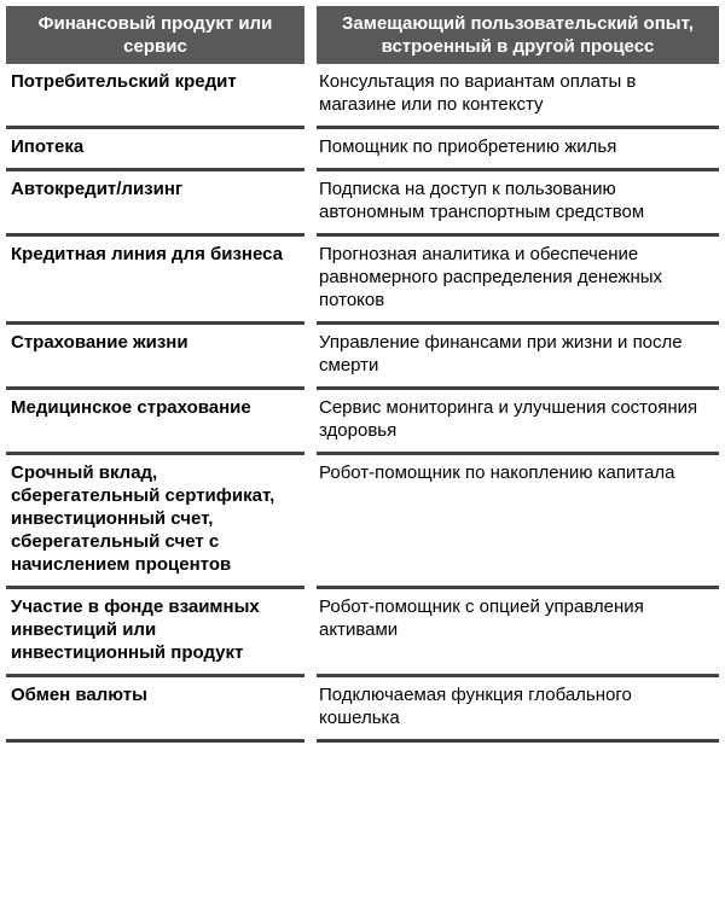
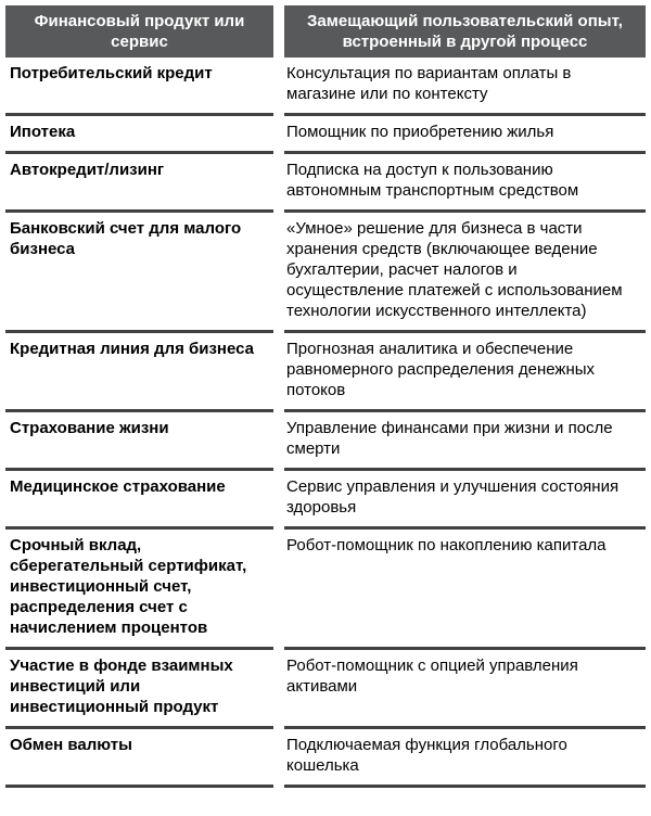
  Финансовый продукт или сервис
  Замещающий пользовательский опыт, встроенный в другой процесс
  Потребительский кредит
  Консультация по вариантам оплаты в магазине или по контексту
  Ипотека
  Помощник по приобретению жилья
  Автокредит/лизинг
  Подписка на доступ к пользованию автономным транспортным средством
+ Банковский счет для малого бизнеса
+ «Умное» решение для бизнеса в части хранения средств (включающее ведение бухгалтерии, расчет налогов и осуществление платежей с использованием технологии искусственного интеллекта)
  Кредитная линия для бизнеса
  Прогнозная аналитика и обеспечение равномерного распределения денежных потоков
  Страхование жизни
  Управление финансами при жизни и после смерти
  Медицинское страхование
- Сервис мониторинга и улучшения состояния здоровья
+ Сервис управления и улучшения состояния здоровья
- Срочный вклад, сберегательный сертификат, инвестиционный счет, сберегательный счет с начислением процентов
+ Срочный вклад, сберегательный сертификат, инвестиционный счет, распределения счет с начислением процентов
  Робот-помощник по накоплению капитала
  Участие в фонде взаимных инвестиций или инвестиционный продукт
  Робот-помощник с опцией управления активами
  Обмен валюты
  Подключаемая функция глобального кошелька
